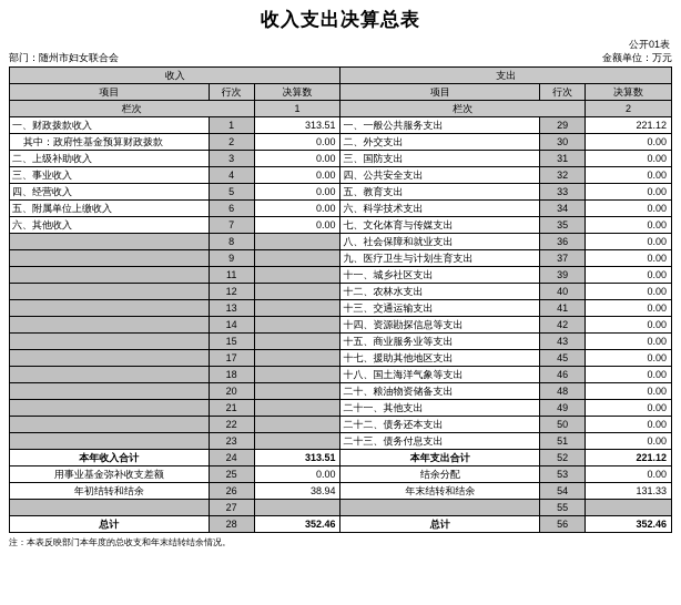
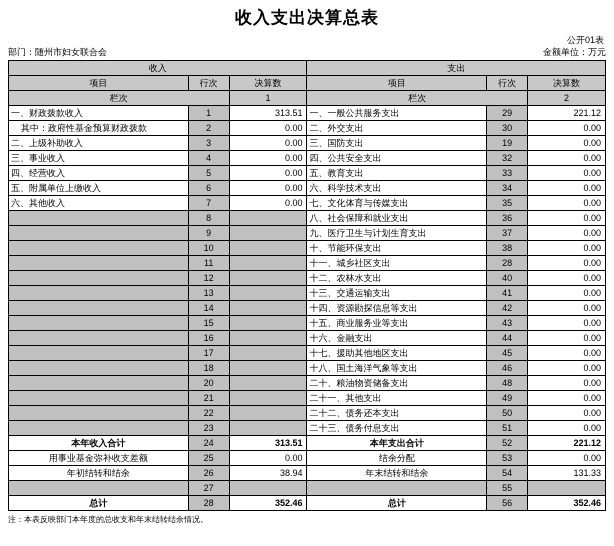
  收入支出决算总表
  公开01表
  部门：随州市妇女联合会
  金额单位：万元
  收入	支出
  项目	行次	决算数	项目	行次	决算数
  栏次	1	栏次	2
  一、财政拨款收入	1	313.51	一、一般公共服务支出	29	221.12
  其中：政府性基金预算财政拨款	2	0.00	二、外交支出	30	0.00
- 二、上级补助收入	3	0.00	三、国防支出	31	0.00
+ 二、上级补助收入	3	0.00	三、国防支出	19	0.00
  三、事业收入	4	0.00	四、公共安全支出	32	0.00
  四、经营收入	5	0.00	五、教育支出	33	0.00
  五、附属单位上缴收入	6	0.00	六、科学技术支出	34	0.00
  六、其他收入	7	0.00	七、文化体育与传媒支出	35	0.00
  	8		八、社会保障和就业支出	36	0.00
  	9		九、医疗卫生与计划生育支出	37	0.00
+ 	10		十、节能环保支出	38	0.00
- 	11		十一、城乡社区支出	39	0.00
+ 	11		十一、城乡社区支出	28	0.00
  	12		十二、农林水支出	40	0.00
  	13		十三、交通运输支出	41	0.00
  	14		十四、资源勘探信息等支出	42	0.00
  	15		十五、商业服务业等支出	43	0.00
+ 	16		十六、金融支出	44	0.00
  	17		十七、援助其他地区支出	45	0.00
  	18		十八、国土海洋气象等支出	46	0.00
  	20		二十、粮油物资储备支出	48	0.00
  	21		二十一、其他支出	49	0.00
  	22		二十二、债务还本支出	50	0.00
  	23		二十三、债务付息支出	51	0.00
  本年收入合计	24	313.51	本年支出合计	52	221.12
  用事业基金弥补收支差额	25	0.00	结余分配	53	0.00
  年初结转和结余	26	38.94	年末结转和结余	54	131.33
  	27			55
  总计	28	352.46	总计	56	352.46
  注：本表反映部门本年度的总收支和年末结转结余情况。
